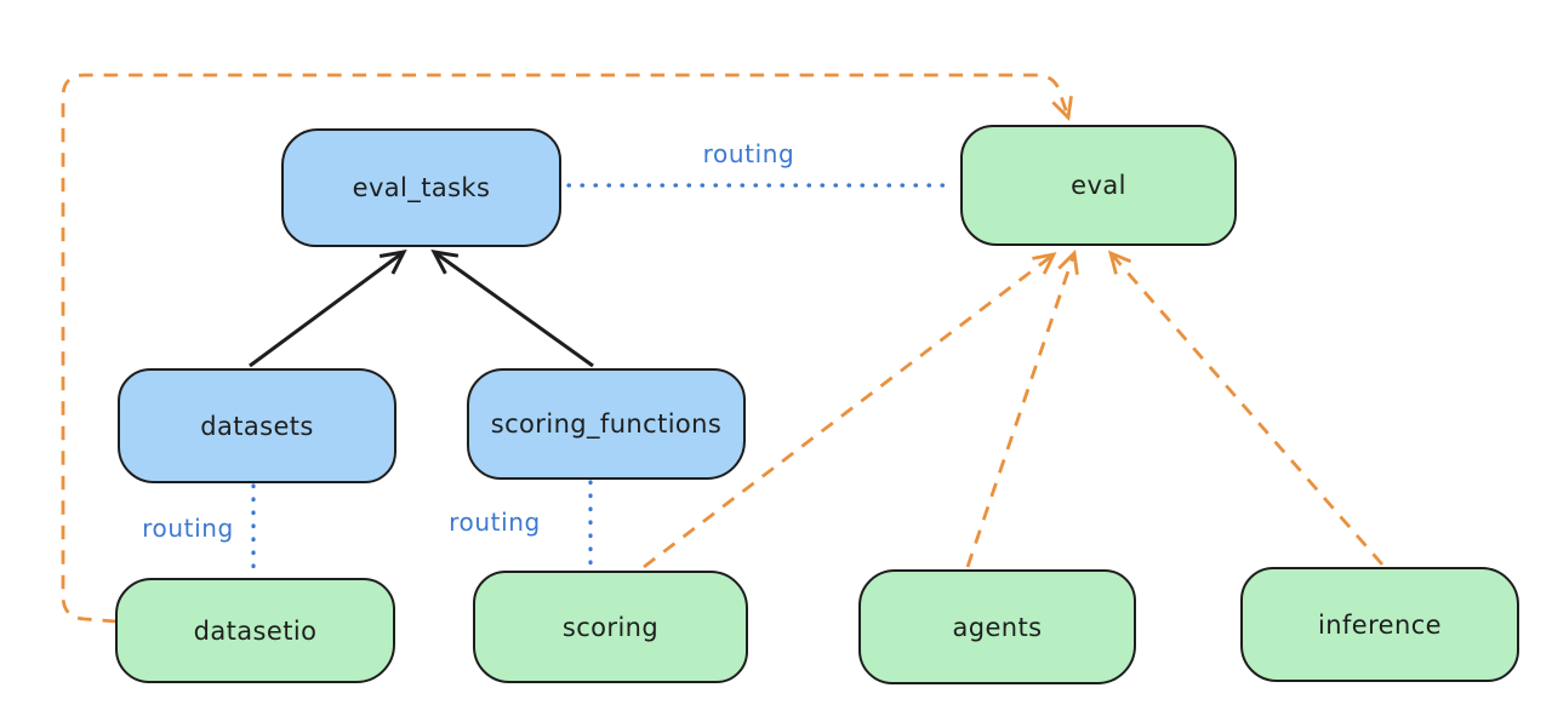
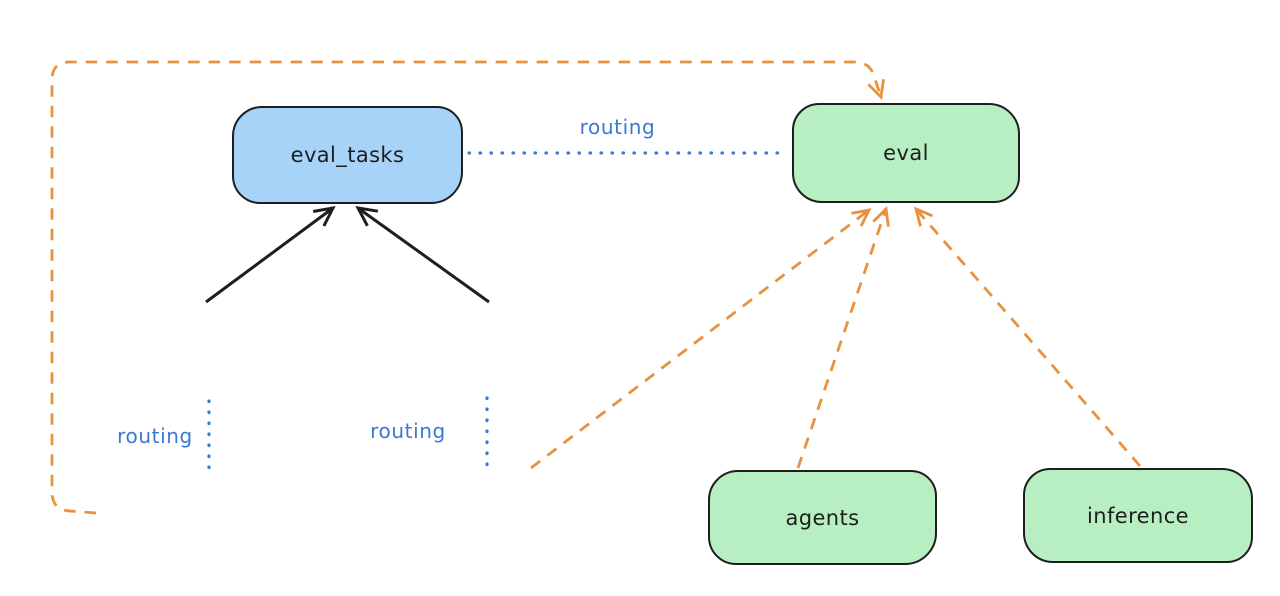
  eval_tasks
  eval
- datasets
- scoring_functions
- datasetio
- scoring
  agents
  inference
  routing
  routing
  routing
